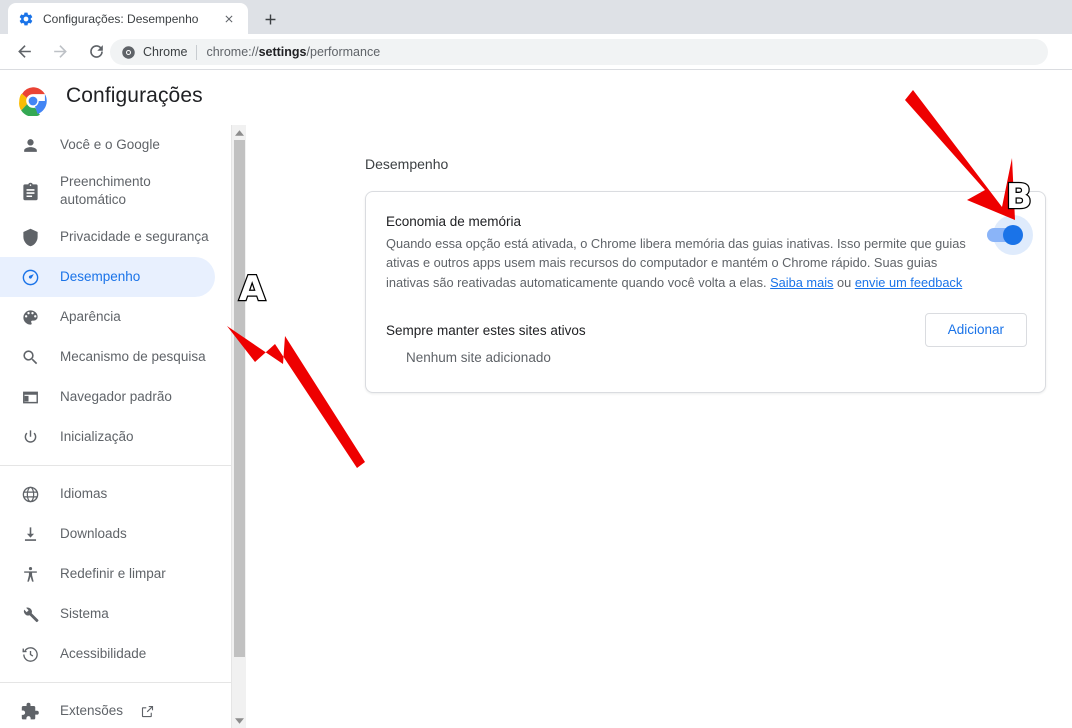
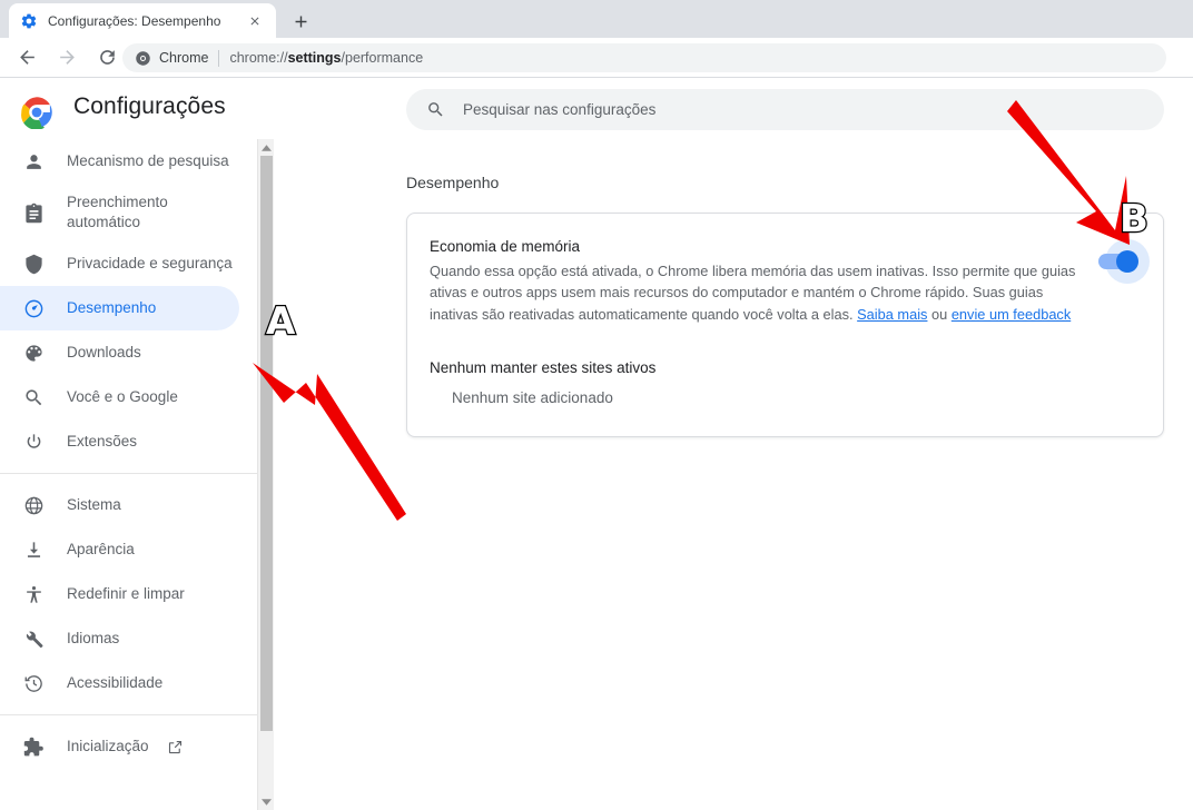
  Configurações: Desempenho
  Chrome
  chrome://settings/performance
  Configurações
+ Pesquisar nas configurações
- Você e o Google
+ Mecanismo de pesquisa
  Preenchimento automático
  Privacidade e segurança
  Desempenho
- Aparência
+ Downloads
- Mecanismo de pesquisa
+ Você e o Google
- Navegador padrão
- Inicialização
+ Extensões
- Idiomas
+ Sistema
- Downloads
+ Aparência
  Redefinir e limpar
- Sistema
+ Idiomas
  Acessibilidade
- Extensões
+ Inicialização
  Desempenho
  Economia de memória
- Quando essa opção está ativada, o Chrome libera memória das guias inativas. Isso permite que guias ativas e outros apps usem mais recursos do computador e mantém o Chrome rápido. Suas guias inativas são reativadas automaticamente quando você volta a elas. Saiba mais ou envie um feedback
+ Quando essa opção está ativada, o Chrome libera memória das usem inativas. Isso permite que guias ativas e outros apps usem mais recursos do computador e mantém o Chrome rápido. Suas guias inativas são reativadas automaticamente quando você volta a elas. Saiba mais ou envie um feedback
- Sempre manter estes sites ativos
+ Nenhum manter estes sites ativos
- Adicionar
  Nenhum site adicionado
  A
  B
